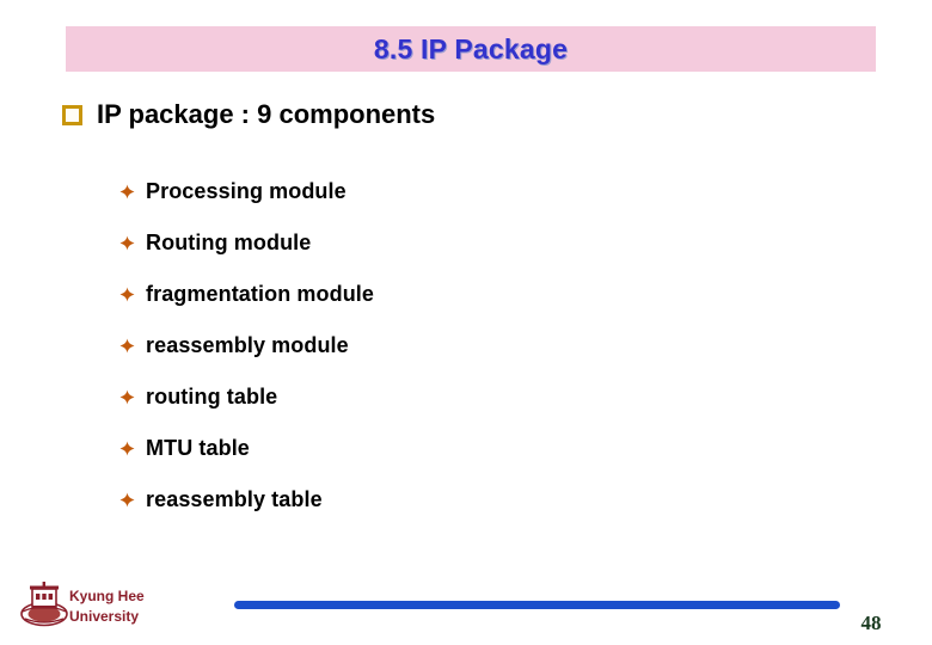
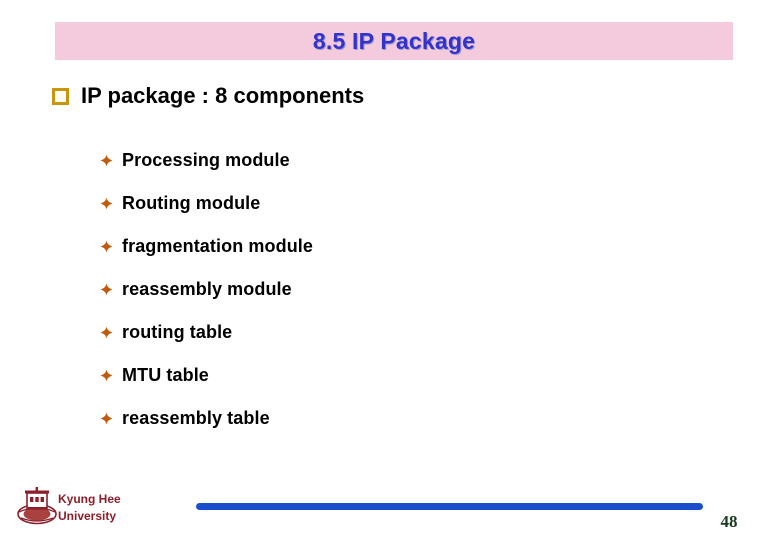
  8.5 IP Package
- IP package : 9 components
+ IP package : 8 components
  Processing module
  Routing module
  fragmentation module
  reassembly module
  routing table
  MTU table
  reassembly table
  Kyung Hee
  University
  48
